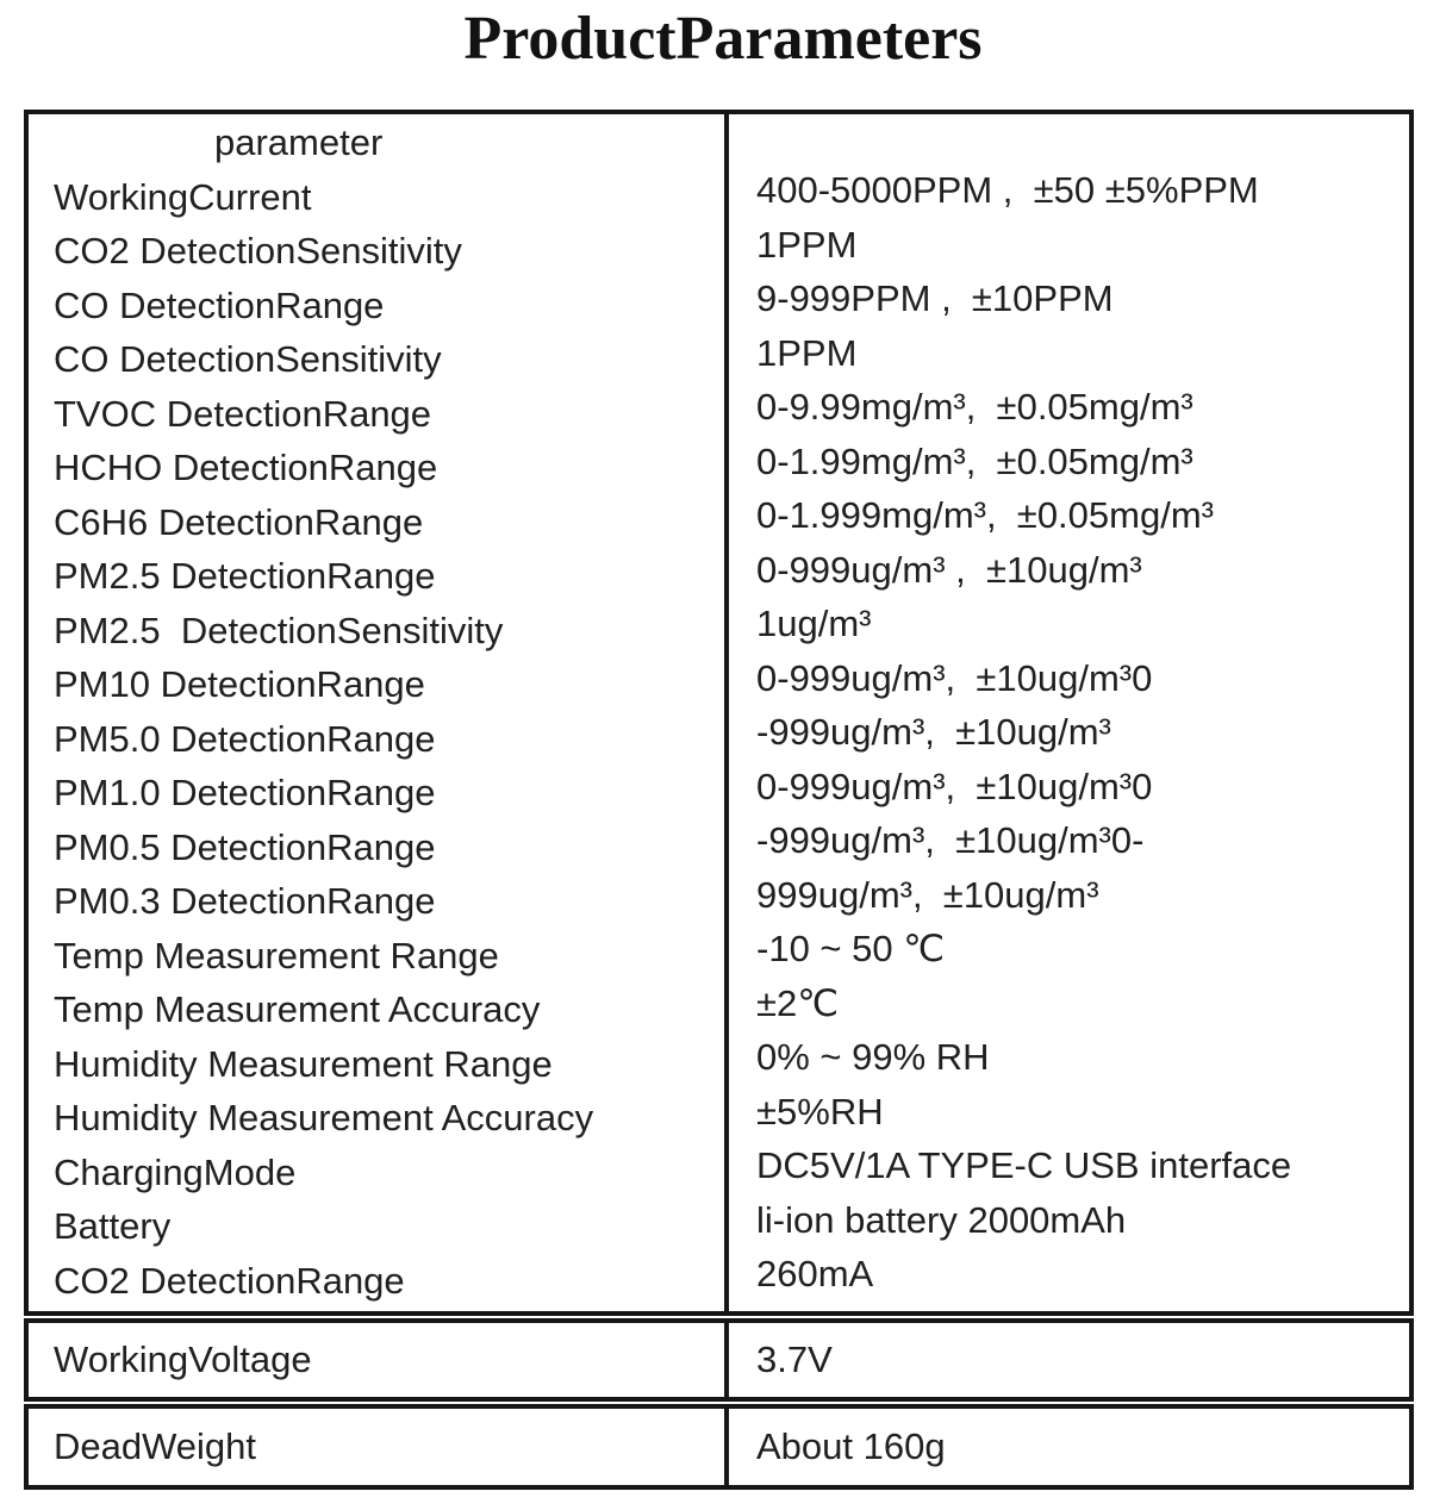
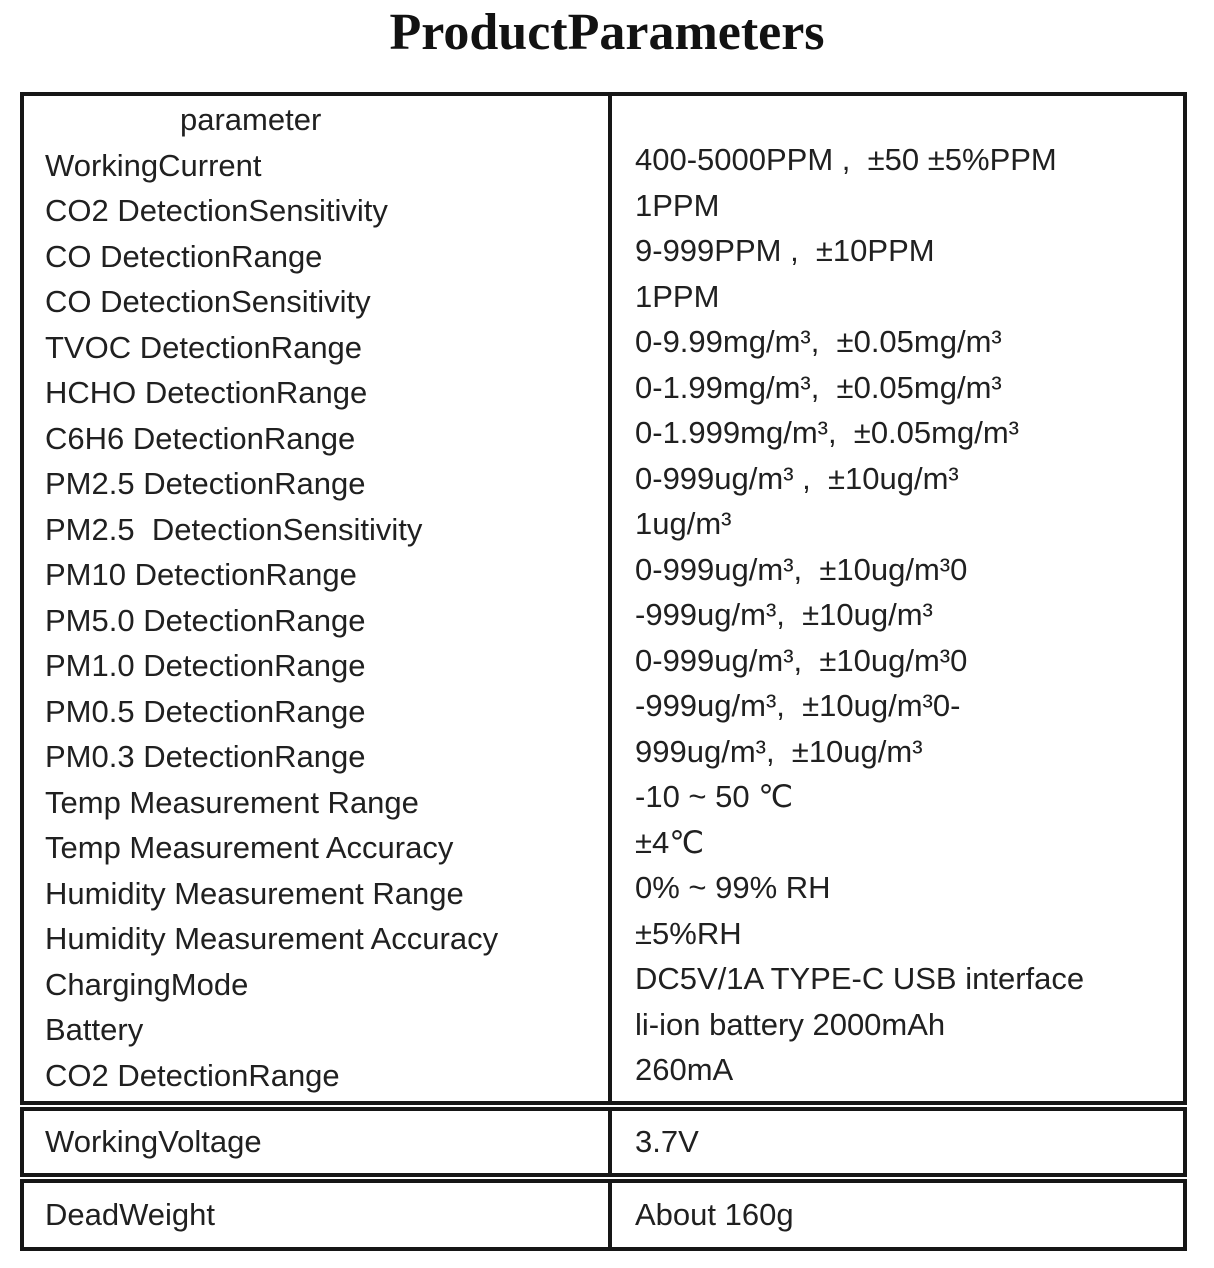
  ProductParameters
  parameter
  WorkingCurrent
  CO2 DetectionSensitivity
  CO DetectionRange
  CO DetectionSensitivity
  TVOC DetectionRange
  HCHO DetectionRange
  C6H6 DetectionRange
  PM2.5 DetectionRange
  PM2.5 DetectionSensitivity
  PM10 DetectionRange
  PM5.0 DetectionRange
  PM1.0 DetectionRange
  PM0.5 DetectionRange
  PM0.3 DetectionRange
  Temp Measurement Range
  Temp Measurement Accuracy
  Humidity Measurement Range
  Humidity Measurement Accuracy
  ChargingMode
  Battery
  CO2 DetectionRange
  400-5000PPM , ±50 ±5%PPM
  1PPM
  9-999PPM , ±10PPM
  1PPM
  0-9.99mg/m³, ±0.05mg/m³
  0-1.99mg/m³, ±0.05mg/m³
  0-1.999mg/m³, ±0.05mg/m³
  0-999ug/m³ , ±10ug/m³
  1ug/m³
  0-999ug/m³, ±10ug/m³0
  -999ug/m³, ±10ug/m³
  0-999ug/m³, ±10ug/m³0
  -999ug/m³, ±10ug/m³0-
  999ug/m³, ±10ug/m³
  -10 ~ 50 ℃
- ±2℃
+ ±4℃
  0% ~ 99% RH
  ±5%RH
  DC5V/1A TYPE-C USB interface
  li-ion battery 2000mAh
  260mA
  WorkingVoltage
  3.7V
  DeadWeight
  About 160g
